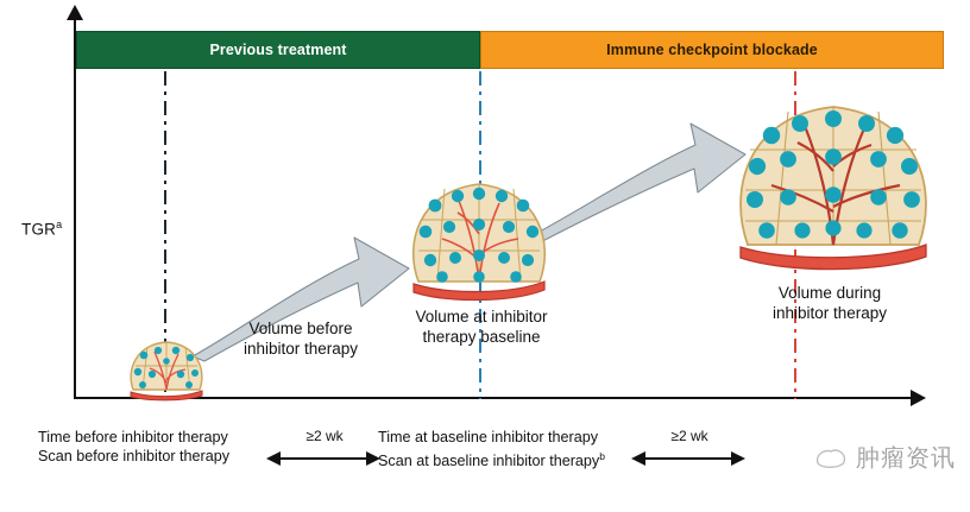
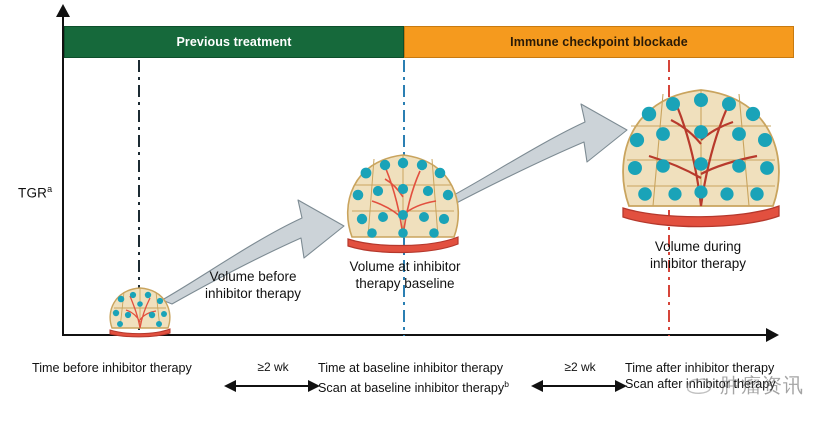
  TGRa
  Previous treatment
  Immune checkpoint blockade
  Volume before
  inhibitor therapy
  Volume at inhibitor
  therapy baseline
  Volume during
  inhibitor therapy
  Time before inhibitor therapy
- Scan before inhibitor therapy
  ≥2 wk
  Time at baseline inhibitor therapy
  Scan at baseline inhibitor therapyb
  ≥2 wk
+ Time after inhibitor therapy
+ Scan after inhibitor therapy
  肿瘤资讯
